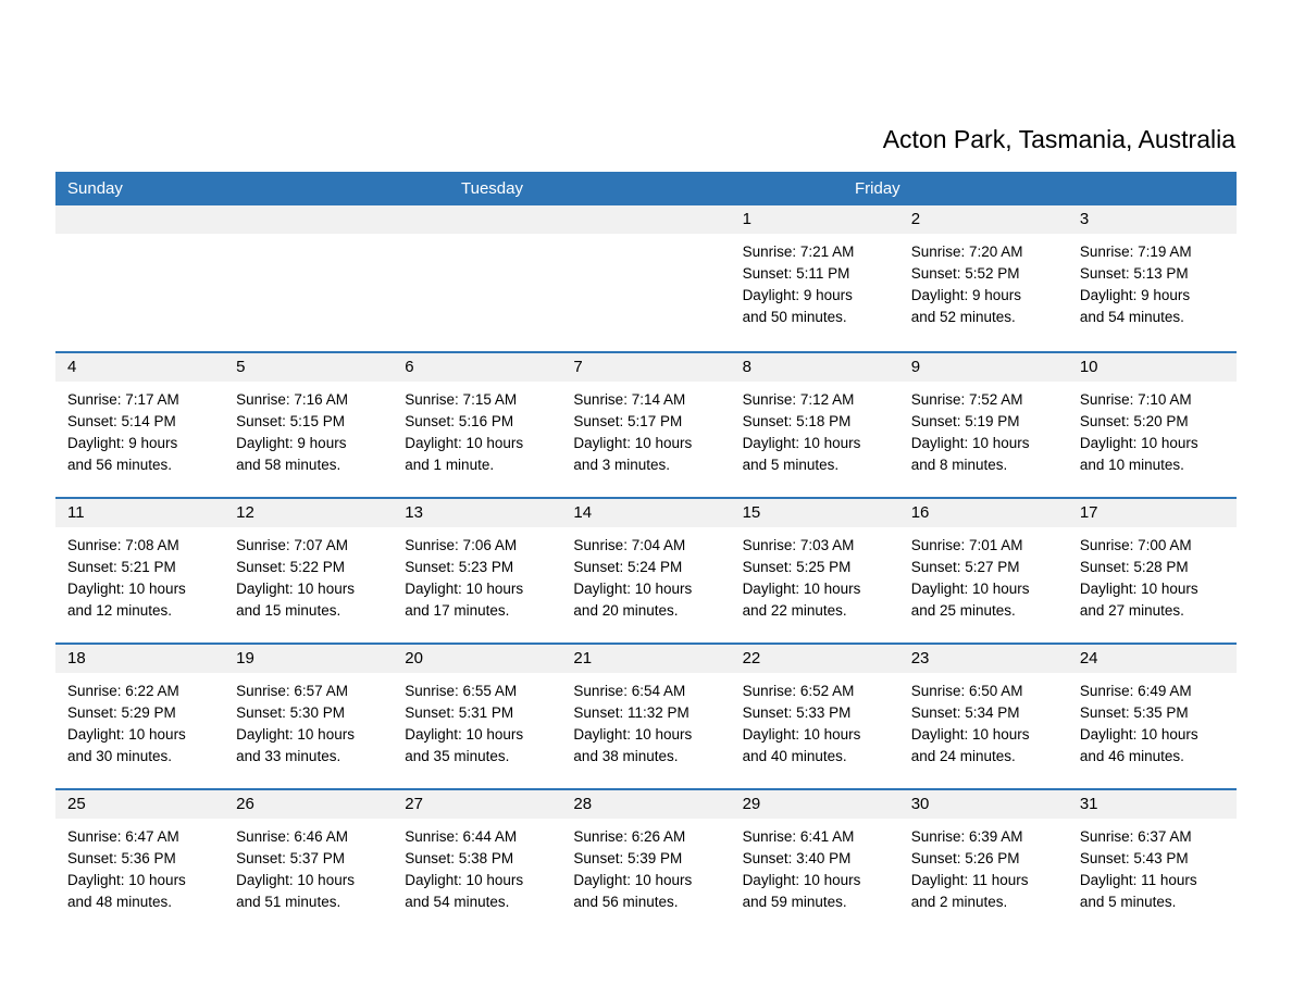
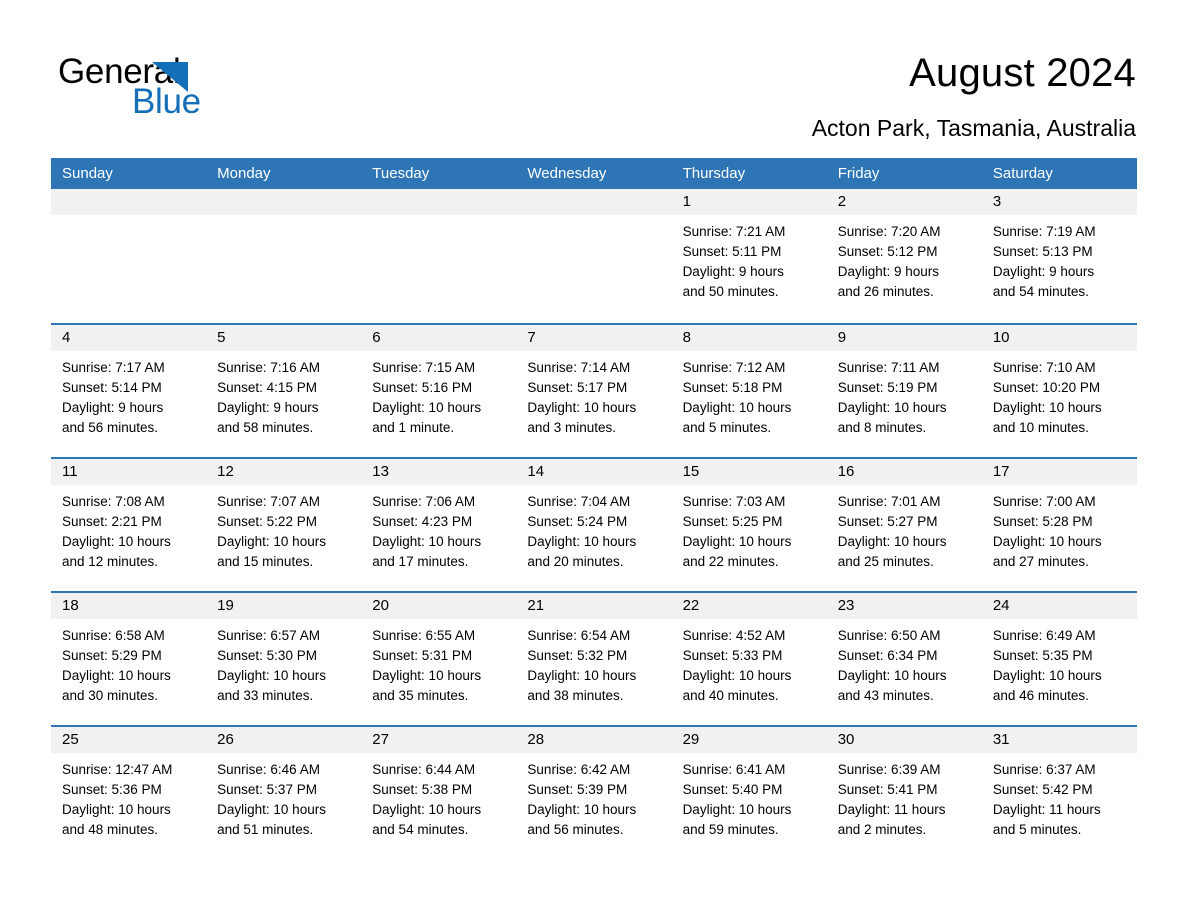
+ General
+ Blue
+ August 2024
  Acton Park, Tasmania, Australia
  Sunday
+ Monday
  Tuesday
+ Wednesday
+ Thursday
  Friday
+ Saturday
  1
  Sunrise: 7:21 AM
  Sunset: 5:11 PM
  Daylight: 9 hours
  and 50 minutes.
  2
  Sunrise: 7:20 AM
- Sunset: 5:52 PM
+ Sunset: 5:12 PM
  Daylight: 9 hours
- and 52 minutes.
+ and 26 minutes.
  3
  Sunrise: 7:19 AM
  Sunset: 5:13 PM
  Daylight: 9 hours
  and 54 minutes.
  4
  Sunrise: 7:17 AM
  Sunset: 5:14 PM
  Daylight: 9 hours
  and 56 minutes.
  5
  Sunrise: 7:16 AM
- Sunset: 5:15 PM
+ Sunset: 4:15 PM
  Daylight: 9 hours
  and 58 minutes.
  6
  Sunrise: 7:15 AM
  Sunset: 5:16 PM
  Daylight: 10 hours
  and 1 minute.
  7
  Sunrise: 7:14 AM
  Sunset: 5:17 PM
  Daylight: 10 hours
  and 3 minutes.
  8
  Sunrise: 7:12 AM
  Sunset: 5:18 PM
  Daylight: 10 hours
  and 5 minutes.
  9
- Sunrise: 7:52 AM
+ Sunrise: 7:11 AM
  Sunset: 5:19 PM
  Daylight: 10 hours
  and 8 minutes.
  10
  Sunrise: 7:10 AM
- Sunset: 5:20 PM
+ Sunset: 10:20 PM
  Daylight: 10 hours
  and 10 minutes.
  11
  Sunrise: 7:08 AM
- Sunset: 5:21 PM
+ Sunset: 2:21 PM
  Daylight: 10 hours
  and 12 minutes.
  12
  Sunrise: 7:07 AM
  Sunset: 5:22 PM
  Daylight: 10 hours
  and 15 minutes.
  13
  Sunrise: 7:06 AM
- Sunset: 5:23 PM
+ Sunset: 4:23 PM
  Daylight: 10 hours
  and 17 minutes.
  14
  Sunrise: 7:04 AM
  Sunset: 5:24 PM
  Daylight: 10 hours
  and 20 minutes.
  15
  Sunrise: 7:03 AM
  Sunset: 5:25 PM
  Daylight: 10 hours
  and 22 minutes.
  16
  Sunrise: 7:01 AM
  Sunset: 5:27 PM
  Daylight: 10 hours
  and 25 minutes.
  17
  Sunrise: 7:00 AM
  Sunset: 5:28 PM
  Daylight: 10 hours
  and 27 minutes.
  18
- Sunrise: 6:22 AM
+ Sunrise: 6:58 AM
  Sunset: 5:29 PM
  Daylight: 10 hours
  and 30 minutes.
  19
  Sunrise: 6:57 AM
  Sunset: 5:30 PM
  Daylight: 10 hours
  and 33 minutes.
  20
  Sunrise: 6:55 AM
  Sunset: 5:31 PM
  Daylight: 10 hours
  and 35 minutes.
  21
  Sunrise: 6:54 AM
- Sunset: 11:32 PM
+ Sunset: 5:32 PM
  Daylight: 10 hours
  and 38 minutes.
  22
- Sunrise: 6:52 AM
+ Sunrise: 4:52 AM
  Sunset: 5:33 PM
  Daylight: 10 hours
  and 40 minutes.
  23
  Sunrise: 6:50 AM
- Sunset: 5:34 PM
+ Sunset: 6:34 PM
  Daylight: 10 hours
- and 24 minutes.
+ and 43 minutes.
  24
  Sunrise: 6:49 AM
  Sunset: 5:35 PM
  Daylight: 10 hours
  and 46 minutes.
  25
- Sunrise: 6:47 AM
+ Sunrise: 12:47 AM
  Sunset: 5:36 PM
  Daylight: 10 hours
  and 48 minutes.
  26
  Sunrise: 6:46 AM
  Sunset: 5:37 PM
  Daylight: 10 hours
  and 51 minutes.
  27
  Sunrise: 6:44 AM
  Sunset: 5:38 PM
  Daylight: 10 hours
  and 54 minutes.
  28
- Sunrise: 6:26 AM
+ Sunrise: 6:42 AM
  Sunset: 5:39 PM
  Daylight: 10 hours
  and 56 minutes.
  29
  Sunrise: 6:41 AM
- Sunset: 3:40 PM
+ Sunset: 5:40 PM
  Daylight: 10 hours
  and 59 minutes.
  30
  Sunrise: 6:39 AM
- Sunset: 5:26 PM
+ Sunset: 5:41 PM
  Daylight: 11 hours
  and 2 minutes.
  31
  Sunrise: 6:37 AM
- Sunset: 5:43 PM
+ Sunset: 5:42 PM
  Daylight: 11 hours
  and 5 minutes.
